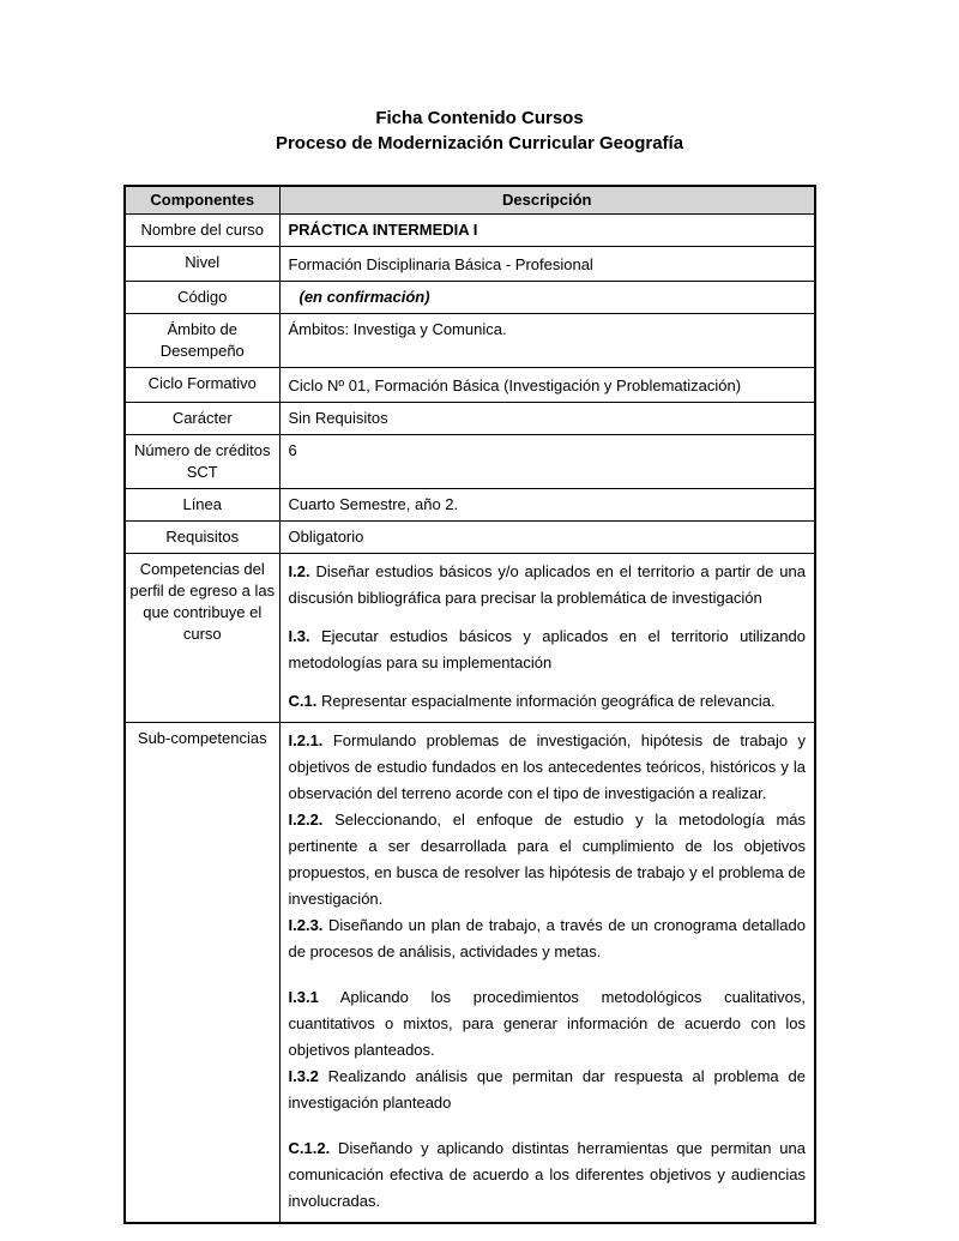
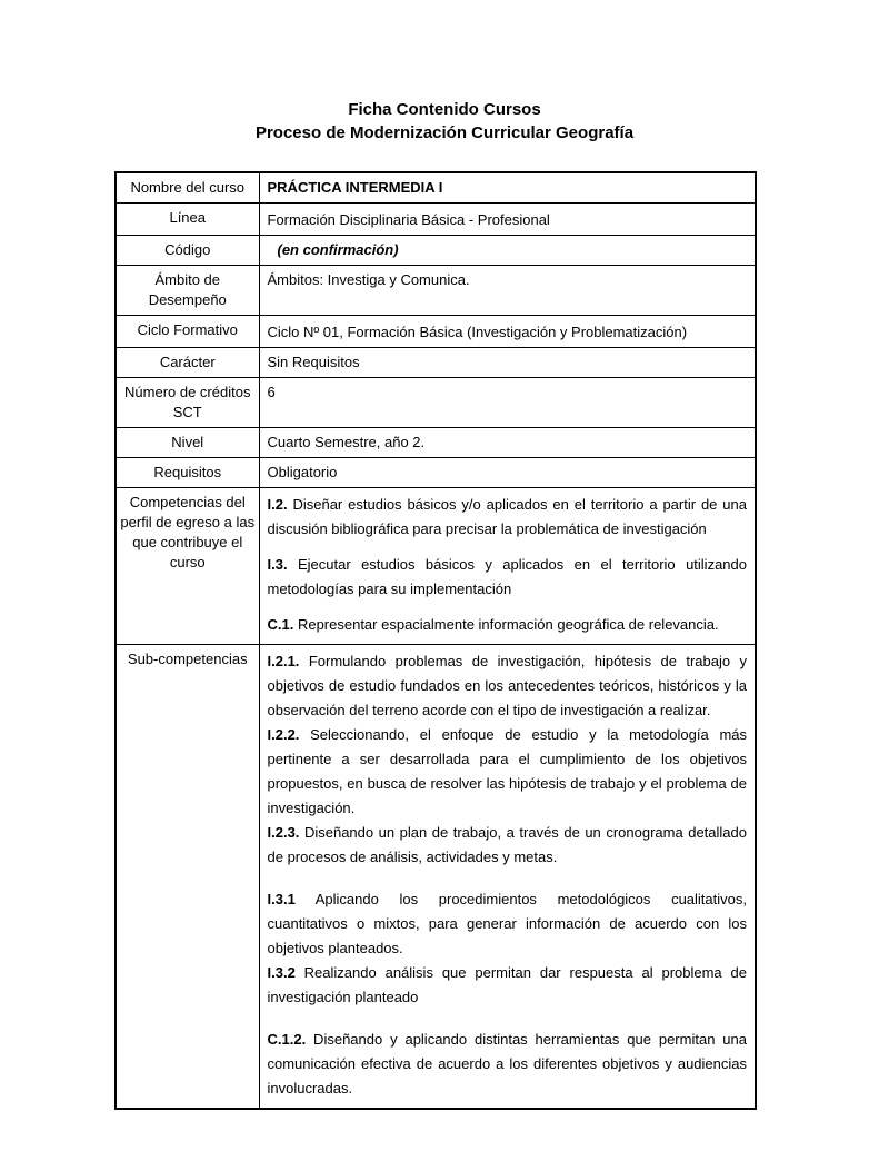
  Ficha Contenido Cursos
  Proceso de Modernización Curricular Geografía
- Componentes	Descripción
  Nombre del curso	PRÁCTICA INTERMEDIA I
- Nivel	Formación Disciplinaria Básica - Profesional
+ Línea	Formación Disciplinaria Básica - Profesional
  Código	(en confirmación)
  Ámbito de Desempeño	Ámbitos: Investiga y Comunica.
  Ciclo Formativo	Ciclo Nº 01, Formación Básica (Investigación y Problematización)
  Carácter	Sin Requisitos
  Número de créditos SCT	6
- Línea	Cuarto Semestre, año 2.
+ Nivel	Cuarto Semestre, año 2.
  Requisitos	Obligatorio
  Competencias del perfil de egreso a las que contribuye el curso	I.2. Diseñar estudios básicos y/o aplicados en el territorio a partir de una discusión bibliográfica para precisar la problemática de investigación I.3. Ejecutar estudios básicos y aplicados en el territorio utilizando metodologías para su implementación C.1. Representar espacialmente información geográfica de relevancia.
  Sub-competencias	I.2.1. Formulando problemas de investigación, hipótesis de trabajo y objetivos de estudio fundados en los antecedentes teóricos, históricos y la observación del terreno acorde con el tipo de investigación a realizar. I.2.2. Seleccionando, el enfoque de estudio y la metodología más pertinente a ser desarrollada para el cumplimiento de los objetivos propuestos, en busca de resolver las hipótesis de trabajo y el problema de investigación. I.2.3. Diseñando un plan de trabajo, a través de un cronograma detallado de procesos de análisis, actividades y metas. I.3.1 Aplicando los procedimientos metodológicos cualitativos, cuantitativos o mixtos, para generar información de acuerdo con los objetivos planteados. I.3.2 Realizando análisis que permitan dar respuesta al problema de investigación planteado C.1.2. Diseñando y aplicando distintas herramientas que permitan una comunicación efectiva de acuerdo a los diferentes objetivos y audiencias involucradas.
